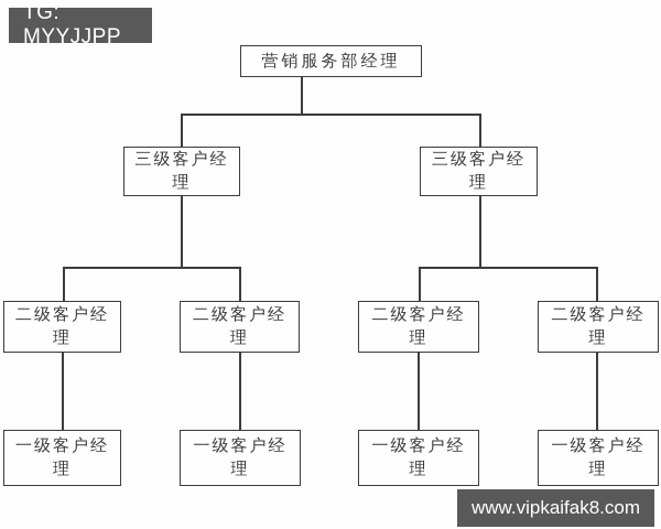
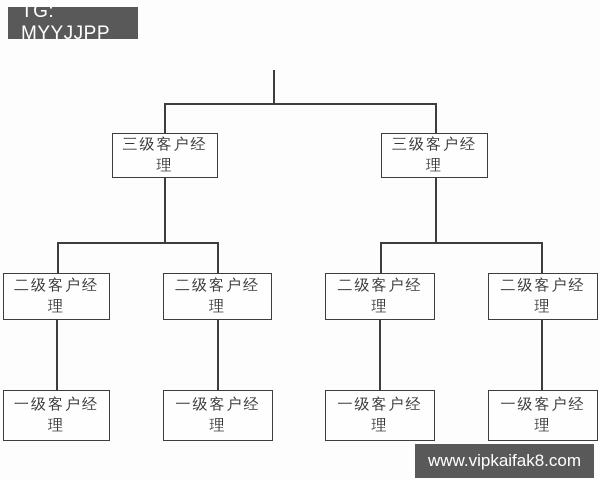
  TG: MYYJJPP
- 营销服务部经理
  三级客户经
  理
  三级客户经
  理
  二级客户经
  理
  二级客户经
  理
  二级客户经
  理
  二级客户经
  理
  一级客户经
  理
  一级客户经
  理
  一级客户经
  理
  一级客户经
  理
  www.vipkaifak8.com
